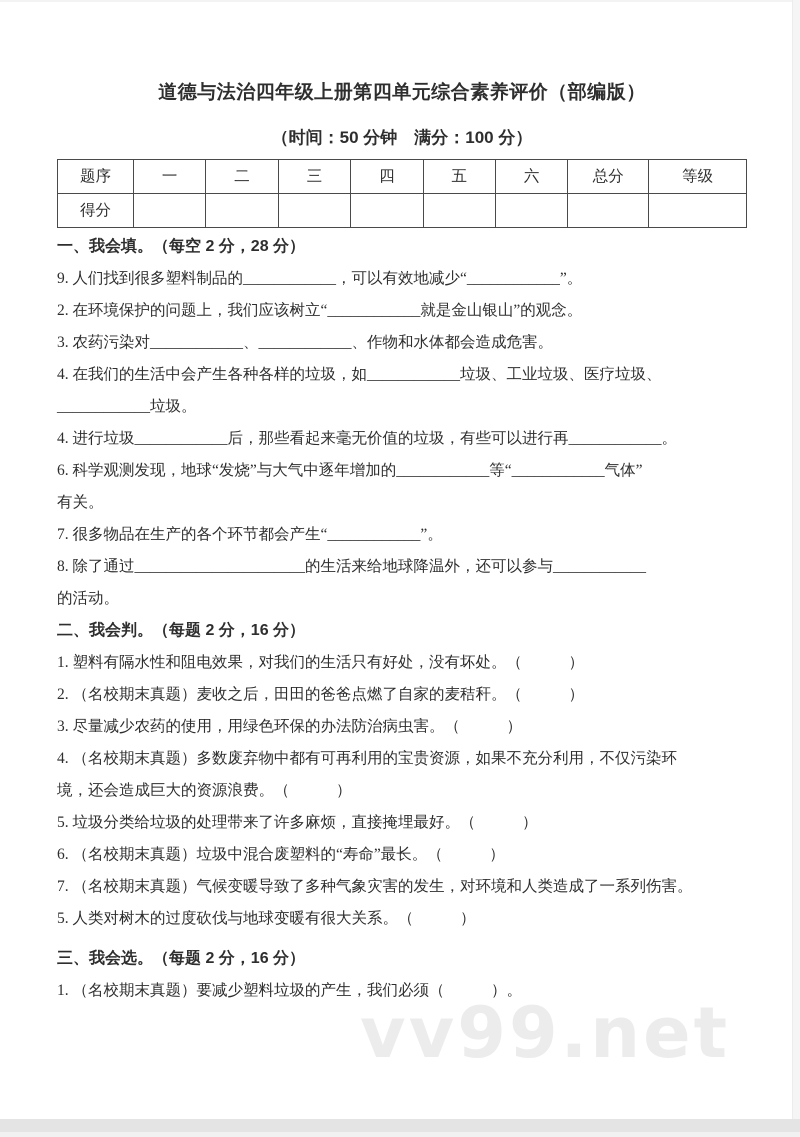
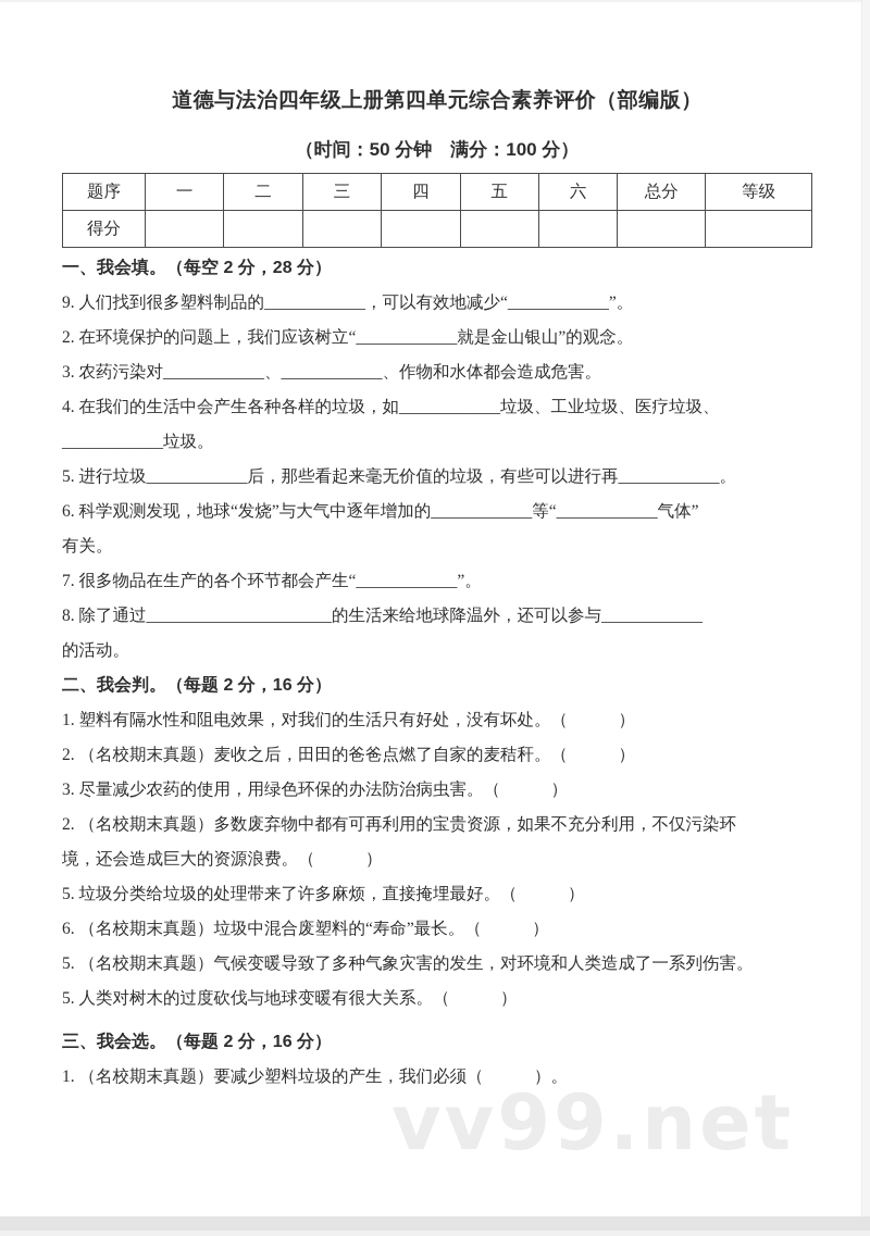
  vv99.net
  道德与法治四年级上册第四单元综合素养评价（部编版）
  （时间：50 分钟 满分：100 分）
  题序	一	二	三	四	五	六	总分	等级
  得分
  一、我会填。（每空 2 分，28 分）
  9. 人们找到很多塑料制品的____________，可以有效地减少“____________”。
  2. 在环境保护的问题上，我们应该树立“____________就是金山银山”的观念。
  3. 农药污染对____________、____________、作物和水体都会造成危害。
  4. 在我们的生活中会产生各种各样的垃圾，如____________垃圾、工业垃圾、医疗垃圾、
  ____________垃圾。
- 4. 进行垃圾____________后，那些看起来毫无价值的垃圾，有些可以进行再____________。
+ 5. 进行垃圾____________后，那些看起来毫无价值的垃圾，有些可以进行再____________。
  6. 科学观测发现，地球“发烧”与大气中逐年增加的____________等“____________气体”
  有关。
  7. 很多物品在生产的各个环节都会产生“____________”。
  8. 除了通过______________________的生活来给地球降温外，还可以参与____________
  的活动。
  二、我会判。（每题 2 分，16 分）
  1. 塑料有隔水性和阻电效果，对我们的生活只有好处，没有坏处。（ ）
  2. （名校期末真题）麦收之后，田田的爸爸点燃了自家的麦秸秆。（ ）
  3. 尽量减少农药的使用，用绿色环保的办法防治病虫害。（ ）
- 4. （名校期末真题）多数废弃物中都有可再利用的宝贵资源，如果不充分利用，不仅污染环
+ 2. （名校期末真题）多数废弃物中都有可再利用的宝贵资源，如果不充分利用，不仅污染环
  境，还会造成巨大的资源浪费。（ ）
  5. 垃圾分类给垃圾的处理带来了许多麻烦，直接掩埋最好。（ ）
  6. （名校期末真题）垃圾中混合废塑料的“寿命”最长。（ ）
- 7. （名校期末真题）气候变暖导致了多种气象灾害的发生，对环境和人类造成了一系列伤害。
+ 5. （名校期末真题）气候变暖导致了多种气象灾害的发生，对环境和人类造成了一系列伤害。
  5. 人类对树木的过度砍伐与地球变暖有很大关系。（ ）
  三、我会选。（每题 2 分，16 分）
  1. （名校期末真题）要减少塑料垃圾的产生，我们必须（ ）。
